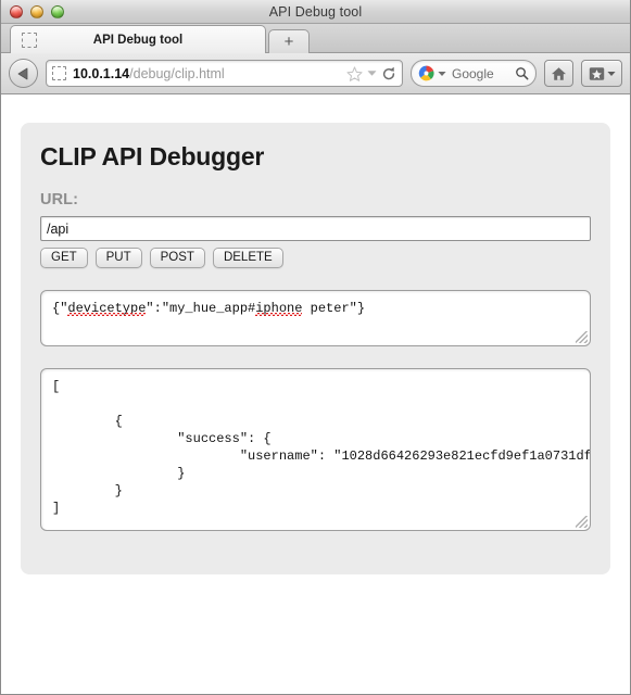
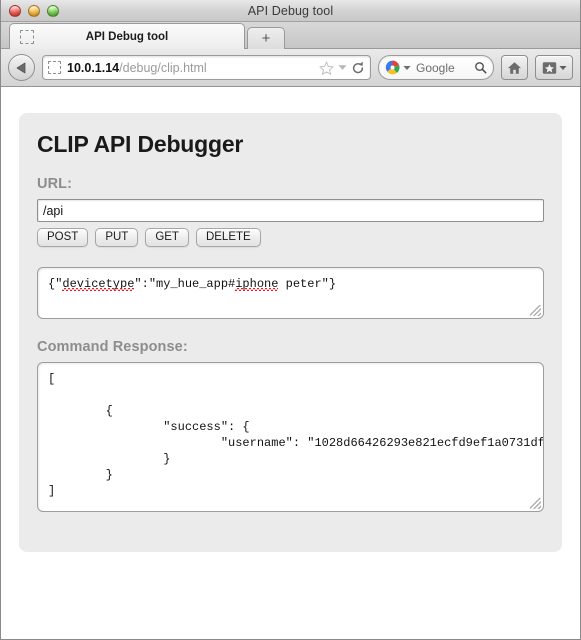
  API Debug tool
  API Debug tool
  +
  10.0.1.14/debug/clip.html
  Google
  CLIP API Debugger
  URL:
  /api
- GET
+ POST
  PUT
- POST
+ GET
  DELETE
  {"devicetype":"my_hue_app#iphone peter"}
+ Command Response:
  [
  "username": "1028d66426293e821ecfd9ef1a0731df"
  ]
